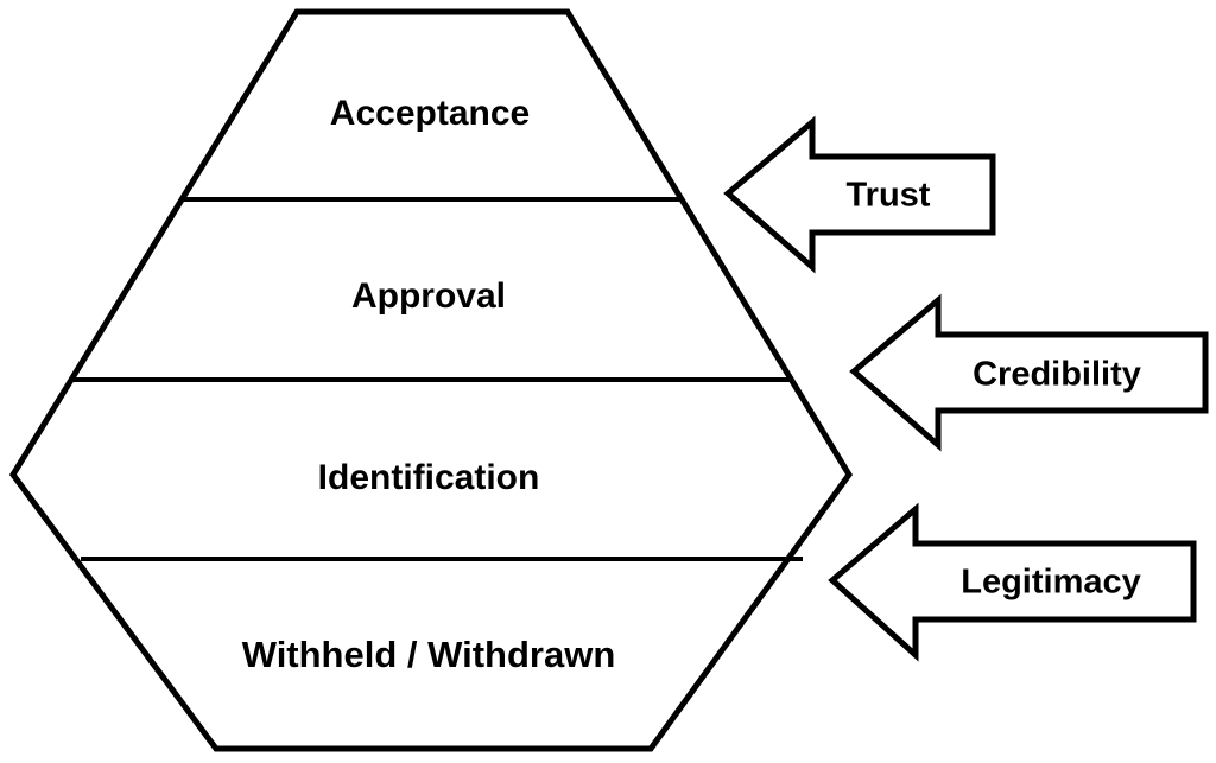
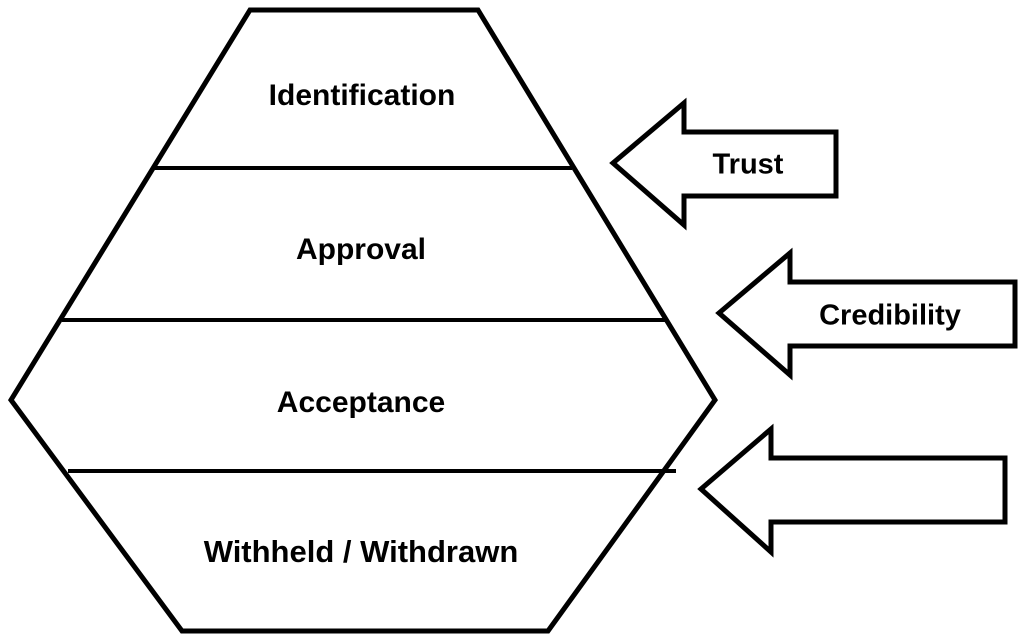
- Acceptance
+ Identification
  Approval
- Identification
+ Acceptance
  Withheld / Withdrawn
  Trust
  Credibility
- Legitimacy
